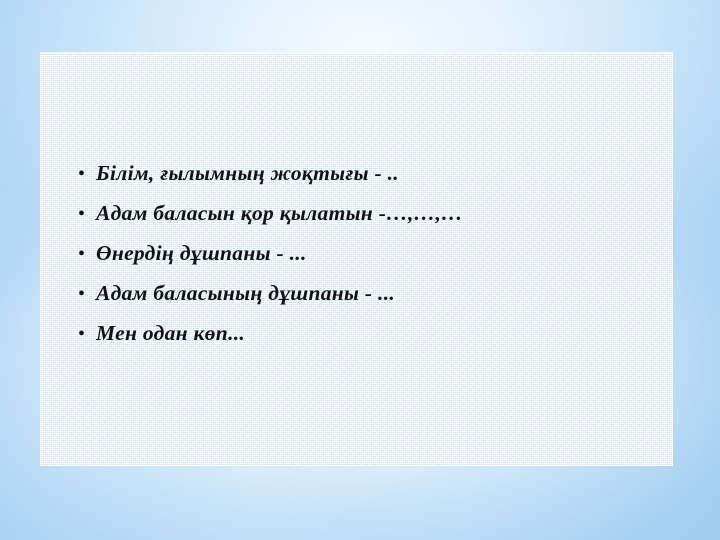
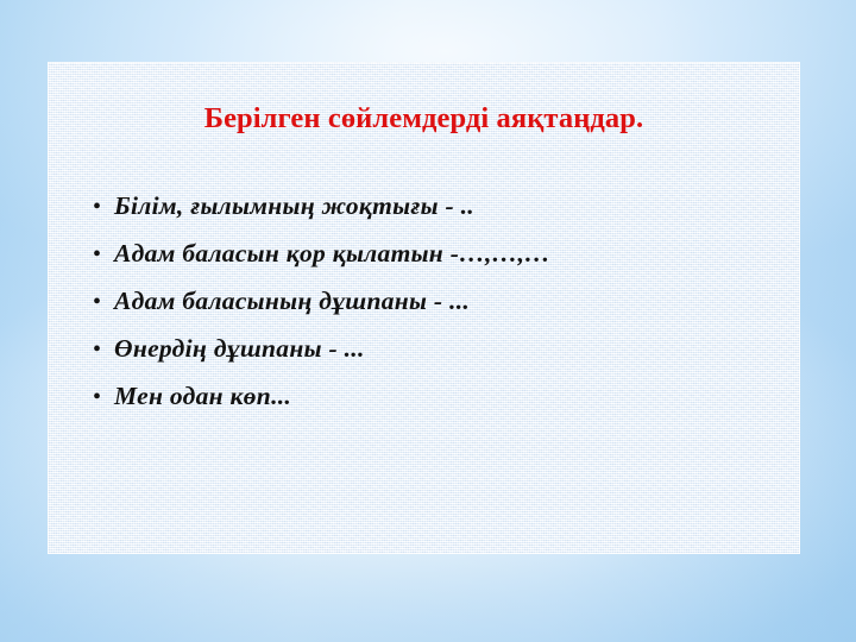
+ Берілген сөйлемдерді аяқтаңдар.
  •
  Білім, ғылымның жоқтығы - ..
  •
  Адам баласын қор қылатын -…,…,…
  •
- Өнердің дұшпаны - ...
+ Адам баласының дұшпаны - ...
  •
- Адам баласының дұшпаны - ...
+ Өнердің дұшпаны - ...
  •
  Мен одан көп...
